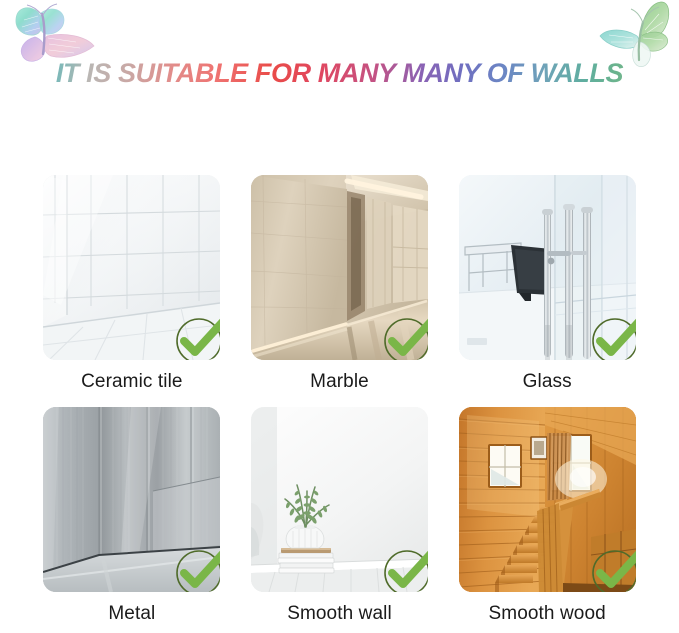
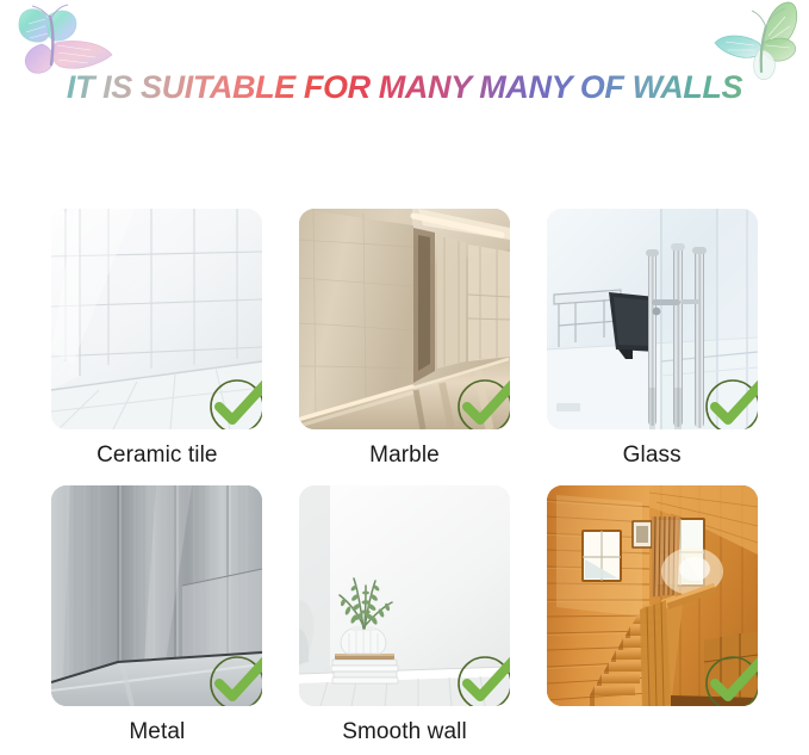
  IT IS SUITABLE FOR MANY MANY OF WALLS
  Ceramic tile
  Marble
  Glass
  Metal
  Smooth wall
- Smooth wood
